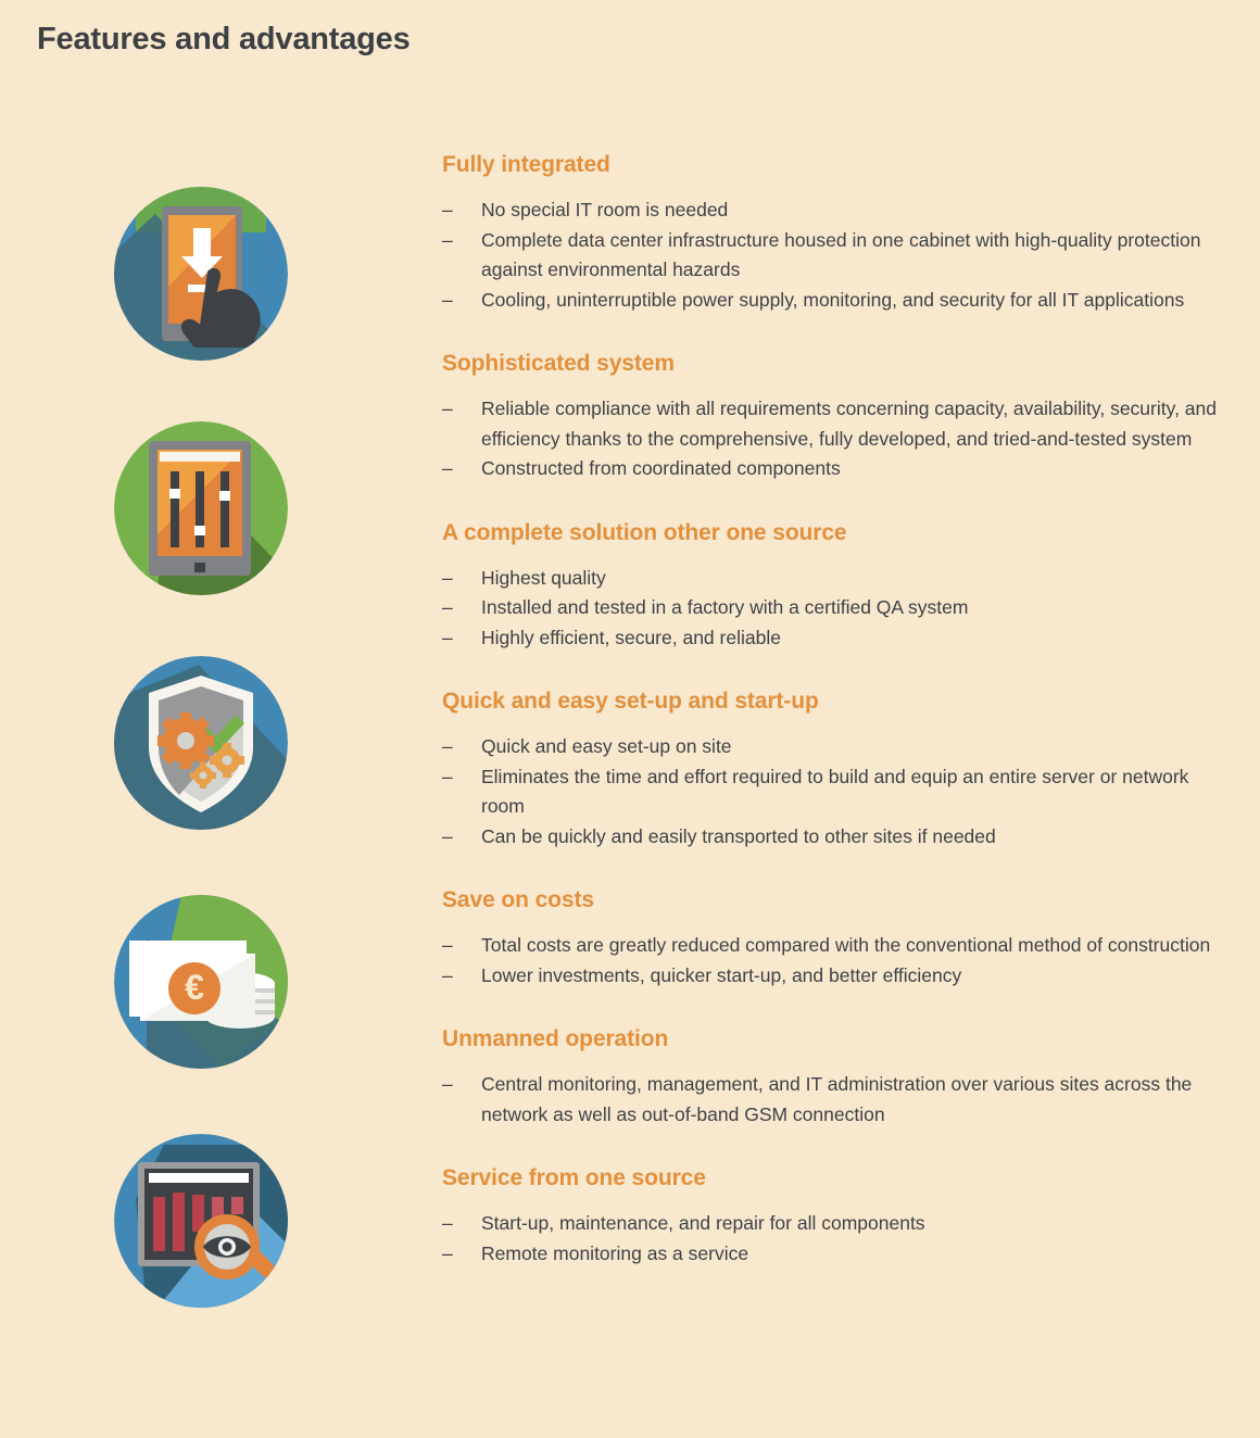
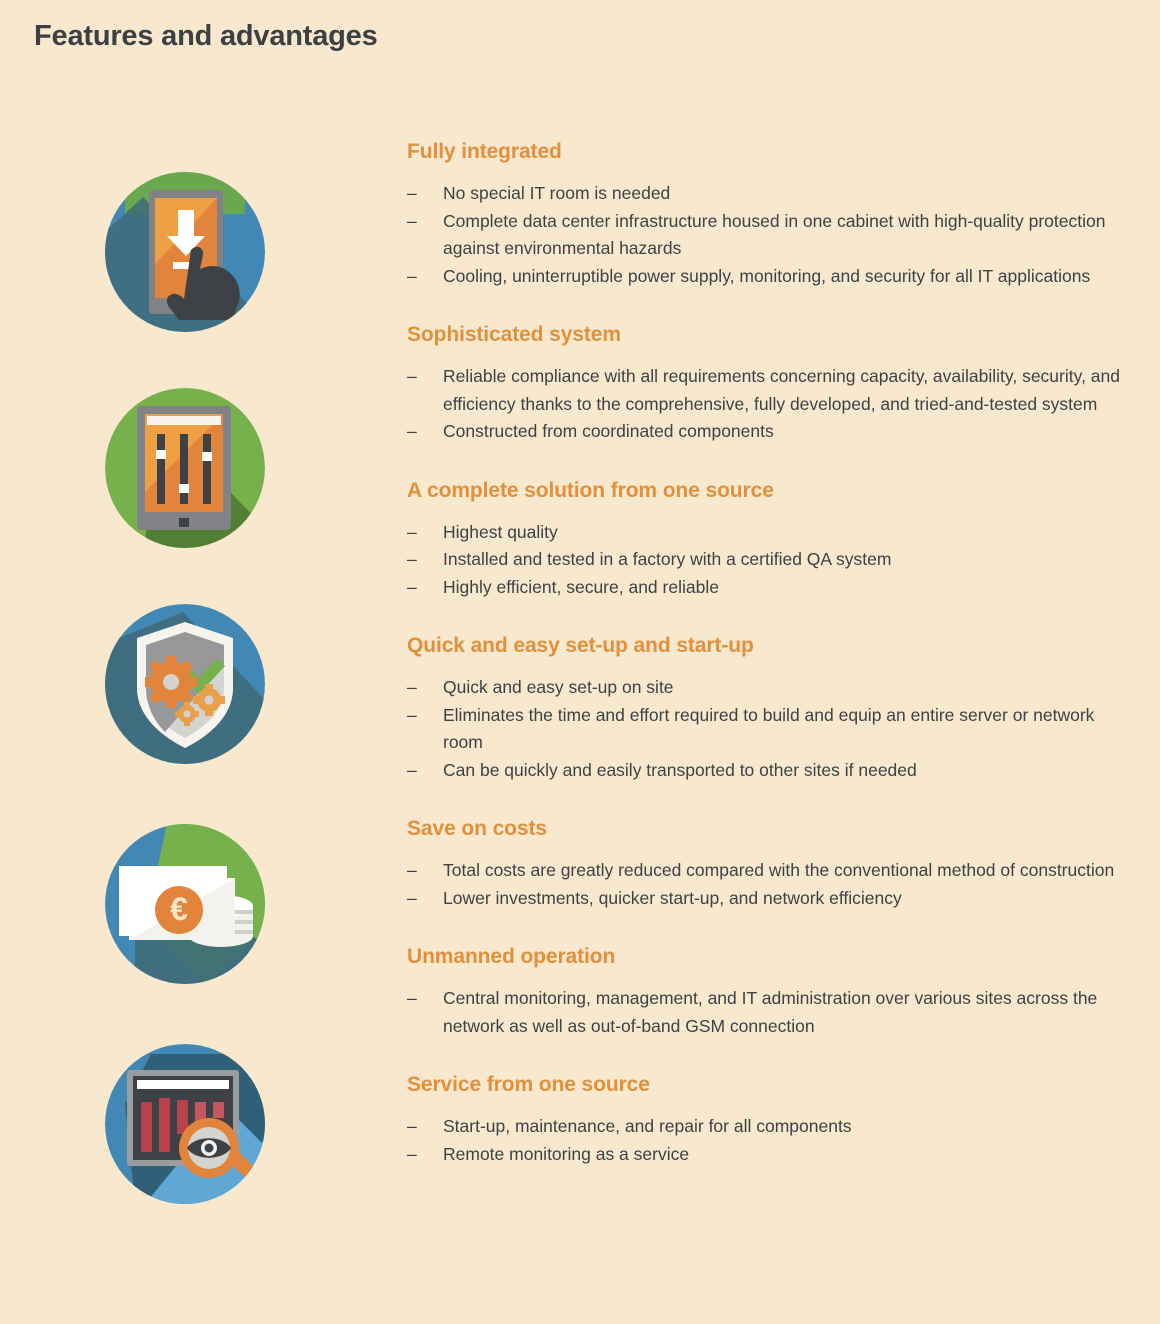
  Features and advantages
  €
  Fully integrated
  –
  No special IT room is needed
  –
  Complete data center infrastructure housed in one cabinet with high-quality protection against environmental hazards
  –
  Cooling, uninterruptible power supply, monitoring, and security for all IT applications
  Sophisticated system
  –
  Reliable compliance with all requirements concerning capacity, availability, security, and efficiency thanks to the comprehensive, fully developed, and tried-and-tested system
  –
  Constructed from coordinated components
- A complete solution other one source
+ A complete solution from one source
  –
  Highest quality
  –
  Installed and tested in a factory with a certified QA system
  –
  Highly efficient, secure, and reliable
  Quick and easy set-up and start-up
  –
  Quick and easy set-up on site
  –
  Eliminates the time and effort required to build and equip an entire server or network room
  –
  Can be quickly and easily transported to other sites if needed
  Save on costs
  –
  Total costs are greatly reduced compared with the conventional method of construction
  –
- Lower investments, quicker start-up, and better efficiency
+ Lower investments, quicker start-up, and network efficiency
  Unmanned operation
  –
  Central monitoring, management, and IT administration over various sites across the network as well as out-of-band GSM connection
  Service from one source
  –
  Start-up, maintenance, and repair for all components
  –
  Remote monitoring as a service
